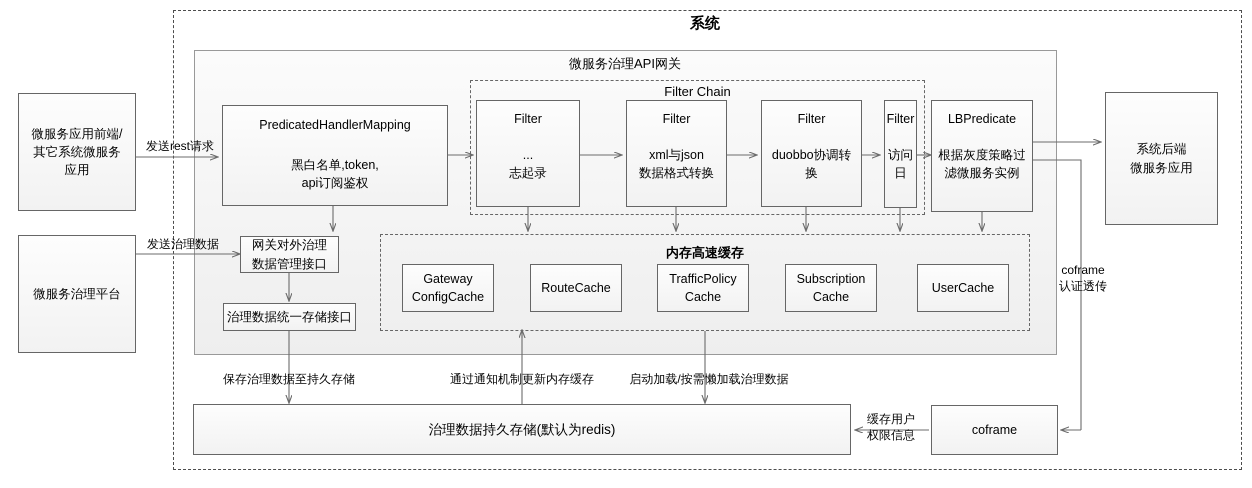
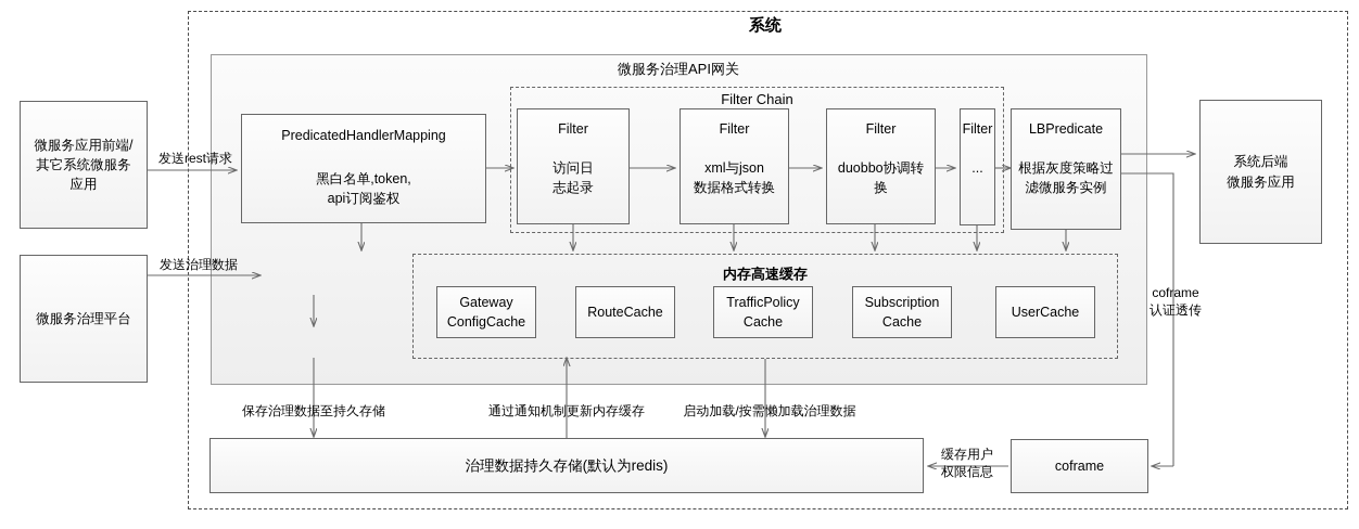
  系统
  微服务治理API网关
  Filter Chain
  内存高速缓存
  微服务应用前端/
  其它系统微服务
  应用
  微服务治理平台
  系统后端
  微服务应用
  coframe
  PredicatedHandlerMapping
  黑白名单,token,
  api订阅鉴权
  Filter
- ...
+ 访问日
  志起录
  Filter
  xml与json
  数据格式转换
  Filter
  duobbo协调转
  换
  Filter
- 访问日
+ ...
  LBPredicate
  根据灰度策略过
  滤微服务实例
- 网关对外治理
- 数据管理接口
- 治理数据统一存储接口
  Gateway
  ConfigCache
  RouteCache
  TrafficPolicy
  Cache
  Subscription
  Cache
  UserCache
  治理数据持久存储(默认为redis)
  发送rest请求
  发送治理数据
  保存治理数据至持久存储
  通过通知机制更新内存缓存
  启动加载/按需懒加载治理数据
  缓存用户
  权限信息
  coframe
  认证透传
